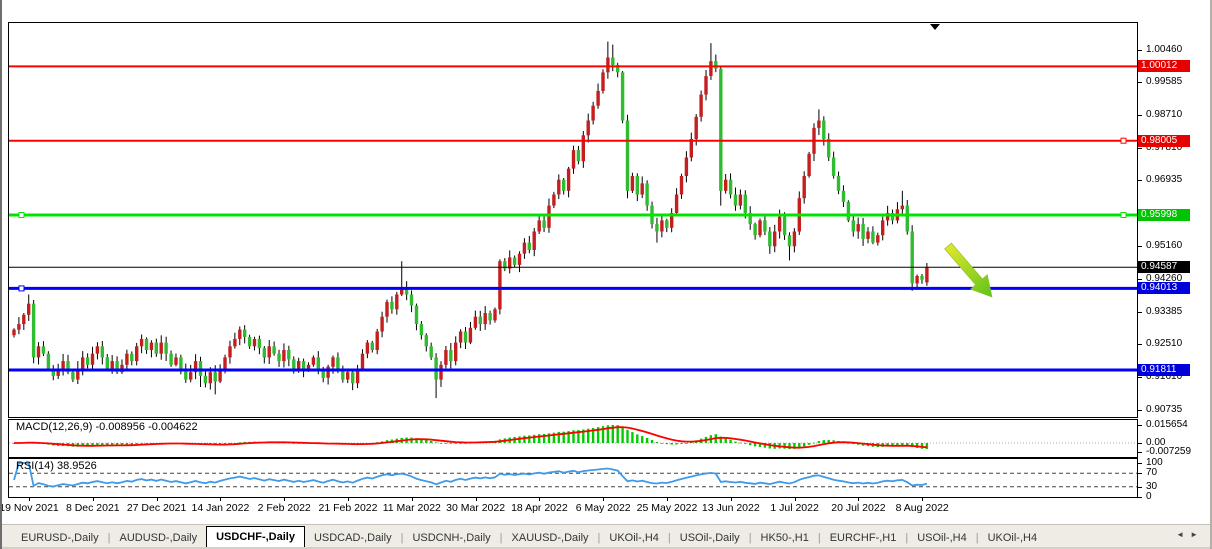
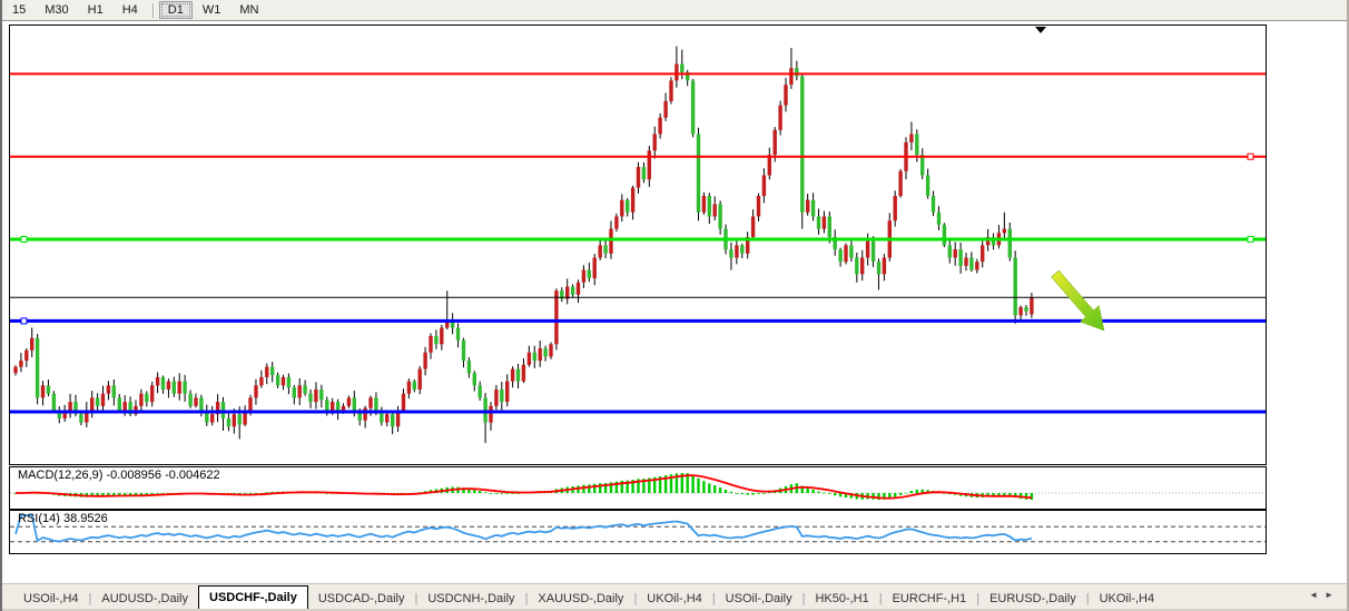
+ 15
+ M30
+ H1
+ H4
+ D1
+ W1
+ MN
  MACD(12,26,9) -0.008956 -0.004622
  RSI(14) 38.9526
- 1.00460
- 0.99585
- 0.98710
- 0.97810
- 0.96935
- 0.95160
- 0.94260
- 0.93385
- 0.92510
- 0.91610
- 0.90735
- 0.015654
- 0.00
- -0.007259
- 100
- 70
- 30
- 0
- 1.00012
- 0.98005
- 0.95998
- 0.94587
- 0.94013
- 0.91811
- 19 Nov 2021
- 8 Dec 2021
- 27 Dec 2021
- 14 Jan 2022
- 2 Feb 2022
- 21 Feb 2022
- 11 Mar 2022
- 30 Mar 2022
- 18 Apr 2022
- 6 May 2022
- 25 May 2022
- 13 Jun 2022
- 1 Jul 2022
- 20 Jul 2022
- 8 Aug 2022
- EURUSD-,Daily
+ USOil-,H4
  |
  AUDUSD-,Daily
  USDCHF-,Daily
  USDCAD-,Daily
  |
  USDCNH-,Daily
  |
  XAUUSD-,Daily
  |
  UKOil-,H4
  |
  USOil-,Daily
  |
  HK50-,H1
  |
  EURCHF-,H1
  |
- USOil-,H4
+ EURUSD-,Daily
  |
  UKOil-,H4
  ◄►
